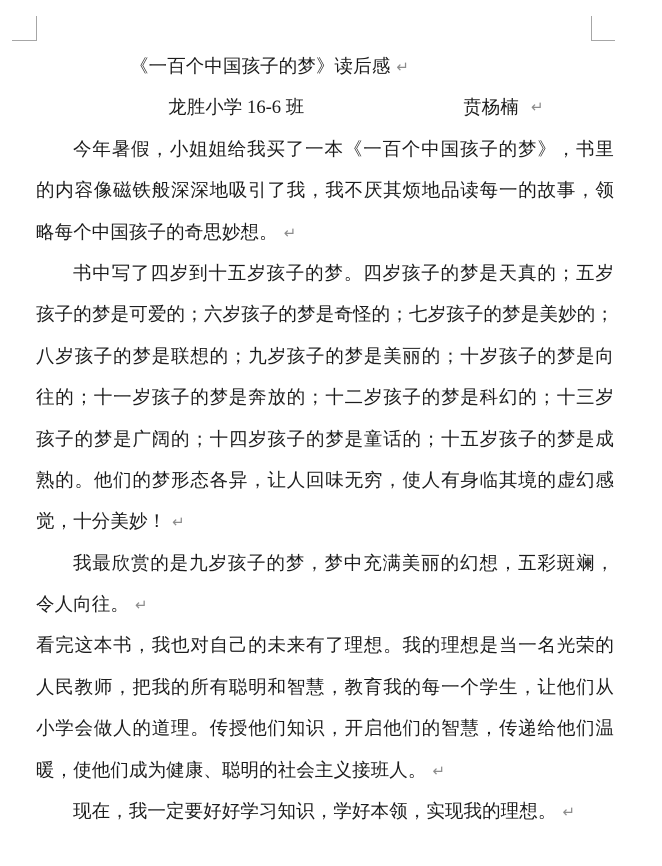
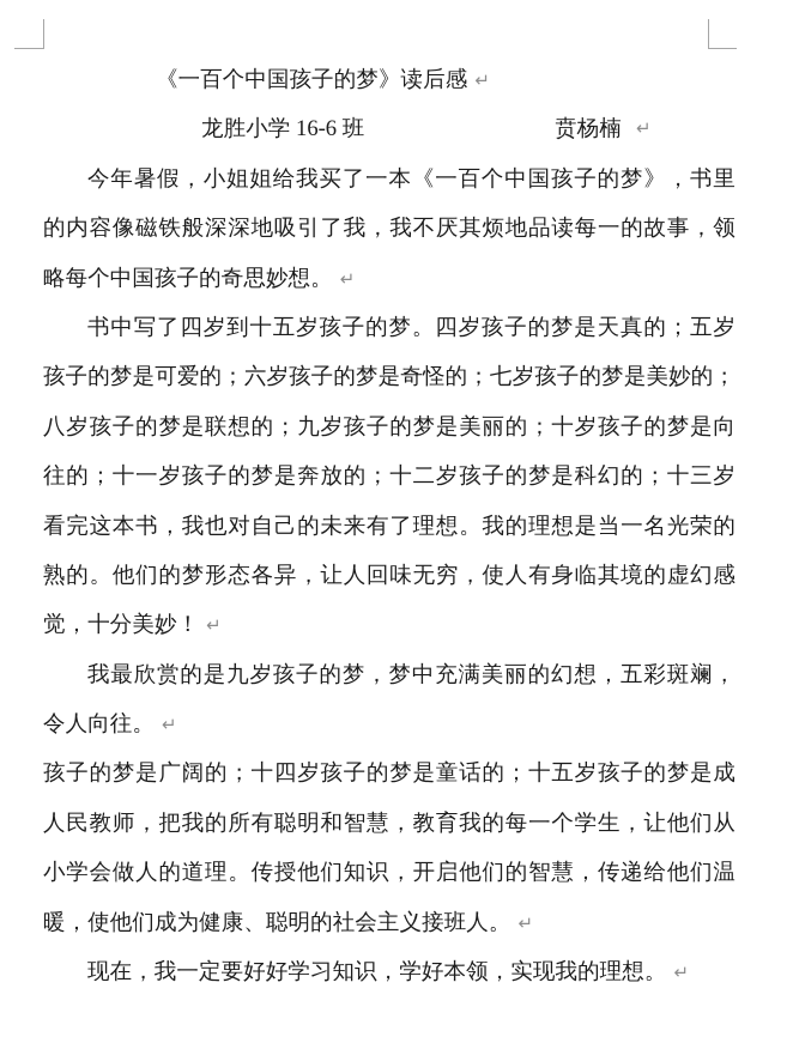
  《一百个中国孩子的梦》读后感 ↵
  龙胜小学 16-6 班
  贲杨楠
  ↵
  今年暑假，小姐姐给我买了一本《一百个中国孩子的梦》，书里
  的内容像磁铁般深深地吸引了我，我不厌其烦地品读每一的故事，领
  略每个中国孩子的奇思妙想。 ↵
  书中写了四岁到十五岁孩子的梦。四岁孩子的梦是天真的；五岁
  孩子的梦是可爱的；六岁孩子的梦是奇怪的；七岁孩子的梦是美妙的；
  八岁孩子的梦是联想的；九岁孩子的梦是美丽的；十岁孩子的梦是向
  往的；十一岁孩子的梦是奔放的；十二岁孩子的梦是科幻的；十三岁
- 孩子的梦是广阔的；十四岁孩子的梦是童话的；十五岁孩子的梦是成
+ 看完这本书，我也对自己的未来有了理想。我的理想是当一名光荣的
  熟的。他们的梦形态各异，让人回味无穷，使人有身临其境的虚幻感
  觉，十分美妙！ ↵
  我最欣赏的是九岁孩子的梦，梦中充满美丽的幻想，五彩斑斓，
  令人向往。 ↵
- 看完这本书，我也对自己的未来有了理想。我的理想是当一名光荣的
+ 孩子的梦是广阔的；十四岁孩子的梦是童话的；十五岁孩子的梦是成
  人民教师，把我的所有聪明和智慧，教育我的每一个学生，让他们从
  小学会做人的道理。传授他们知识，开启他们的智慧，传递给他们温
  暖，使他们成为健康、聪明的社会主义接班人。 ↵
  现在，我一定要好好学习知识，学好本领，实现我的理想。 ↵
